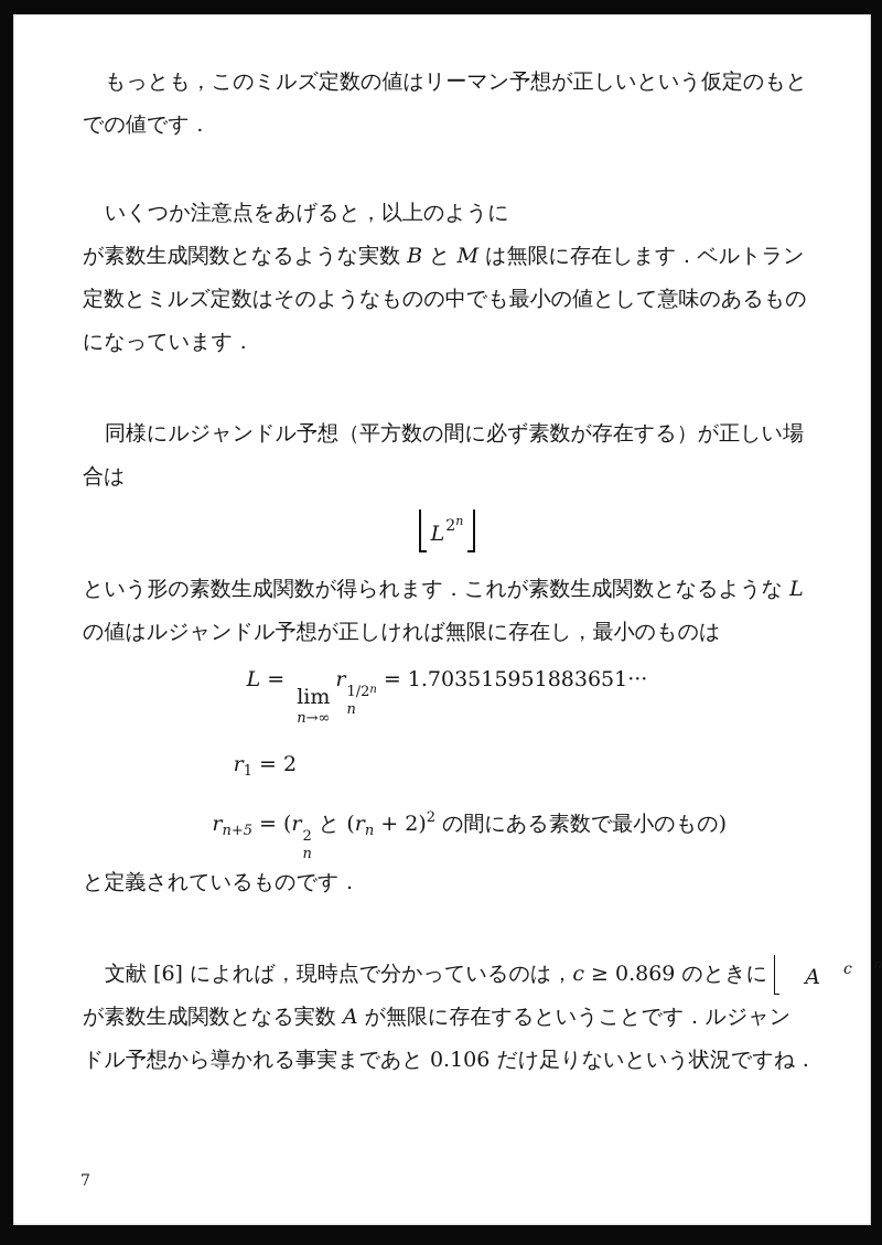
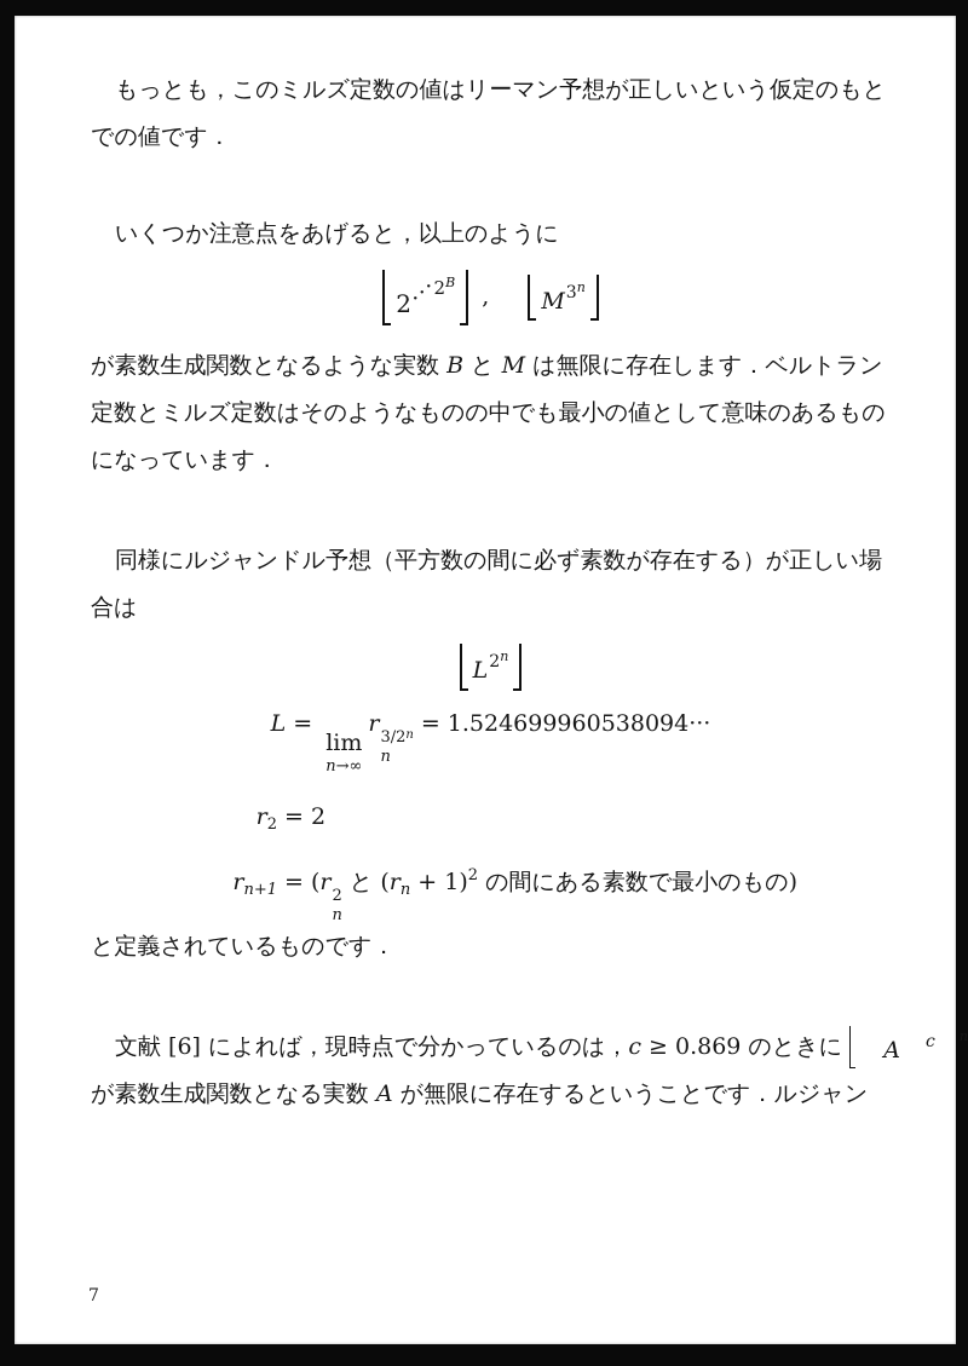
  もっとも，このミルズ定数の値はリーマン予想が正しいという仮定のもと
  での値です．
  いくつか注意点をあげると，以上のように
+ 2··· 2B
+ ,
+ M3n
  が素数生成関数となるような実数 B と M は無限に存在します．ベルトラン
  定数とミルズ定数はそのようなものの中でも最小の値として意味のあるもの
  になっています．
  同様にルジャンドル予想（平方数の間に必ず素数が存在する）が正しい場
  合は
  L2n
- という形の素数生成関数が得られます．これが素数生成関数となるような L
- の値はルジャンドル予想が正しければ無限に存在し，最小のものは
  L =
  lim
  n→∞
  r
- 1/2n
+ 3/2n
  n
- = 1.703515951883651···
+ = 1.524699960538094···
- r1 = 2
+ r2 = 2
- rn+5 = (r
+ rn+1 = (r
  2
  n
- と (rn + 2)2 の間にある素数で最小のもの)
+ と (rn + 1)2 の間にある素数で最小のもの)
  と定義されているものです．
  文献 [6] によれば，現時点で分かっているのは，c ≥ 0.869 のときに
  が素数生成関数となる実数 A が無限に存在するということです．ルジャン
- ドル予想から導かれる事実まであと 0.106 だけ足りないという状況ですね．
  7
